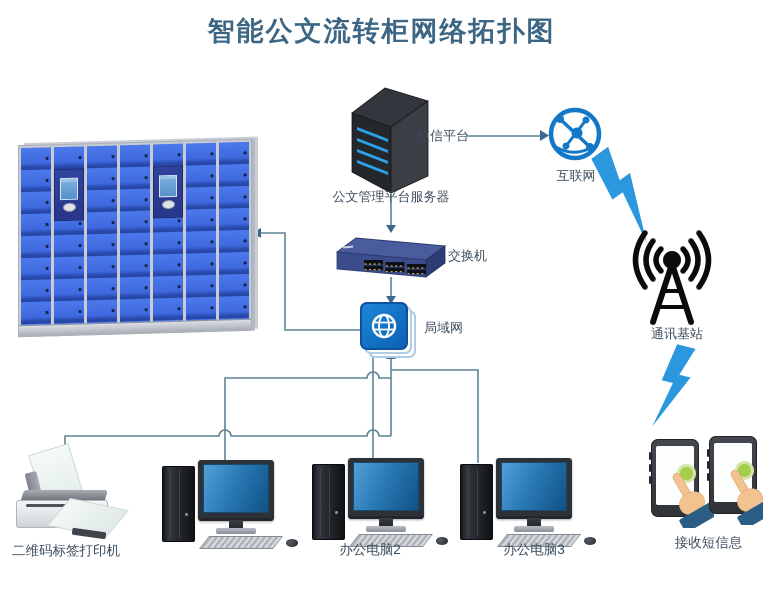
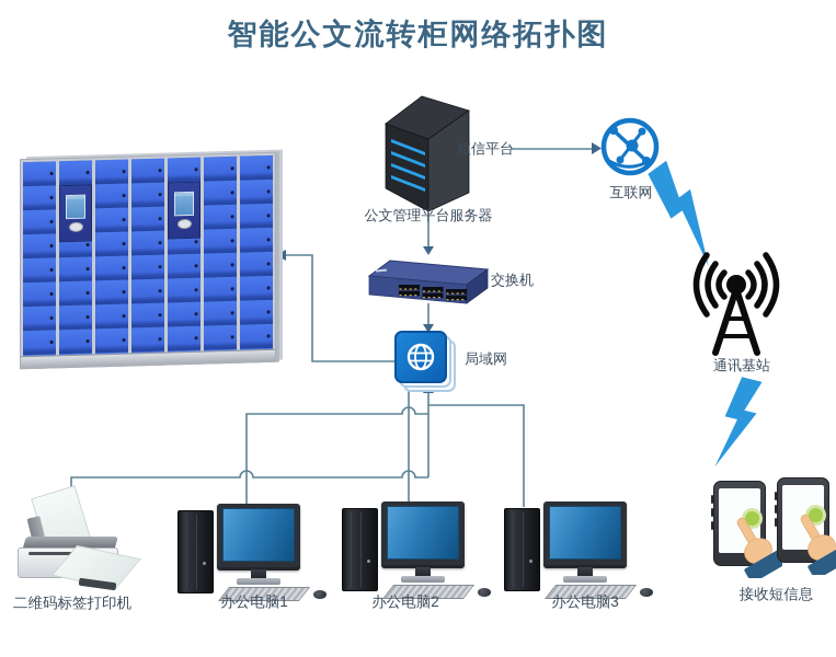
  智能公文流转柜网络拓扑图
  公文管理平台服务器
  短信平台
  互联网
  交换机
  局域网
  通讯基站
  二维码标签打印机
+ 办公电脑1
  办公电脑2
  办公电脑3
  接收短信息
